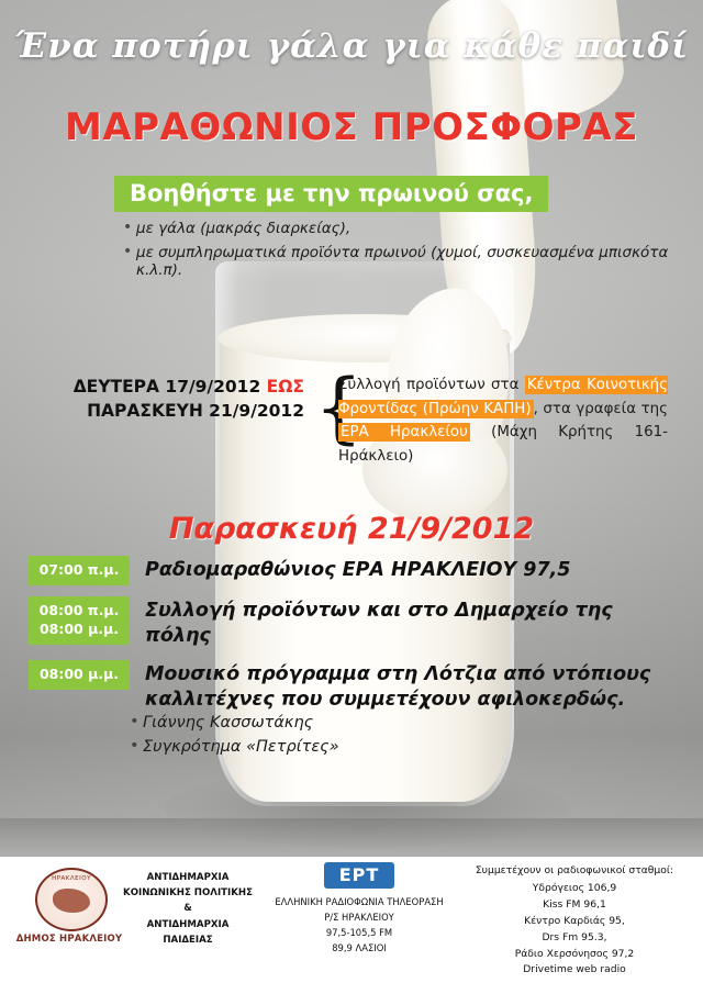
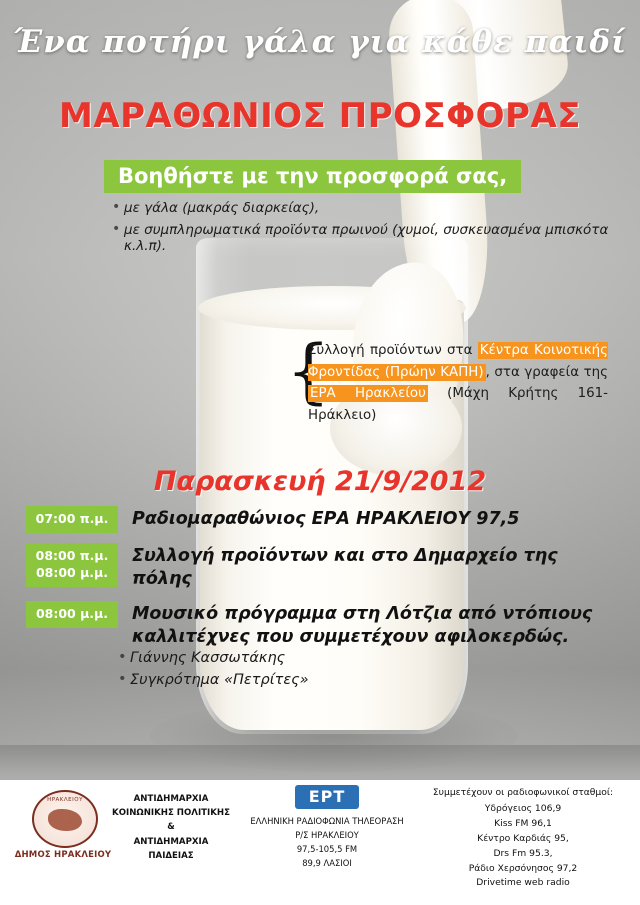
  Ένα ποτήρι γάλα για κάθε παιδί
  ΜΑΡΑΘΩΝΙΟΣ ΠΡΟΣΦΟΡΑΣ
- Βοηθήστε με την πρωινού σας,
+ Βοηθήστε με την προσφορά σας,
  με γάλα (μακράς διαρκείας),
  με συμπληρωματικά προϊόντα πρωινού (χυμοί, συσκευασμένα μπισκότα κ.λ.π).
- ΔΕΥΤΕΡΑ 17/9/2012 ΕΩΣ
- ΠΑΡΑΣΚΕΥΗ 21/9/2012
  Συλλογή προϊόντων στα Κέντρα Κοινοτικής Φροντίδας (Πρώην ΚΑΠΗ) , στα γραφεία της ΕΡΑ Ηρακλείου (Μάχη Κρήτης 161-Ηράκλειο)
  Παρασκευή 21/9/2012
  07:00 π.μ.
  Ραδιομαραθώνιος ΕΡΑ ΗΡΑΚΛΕΙΟΥ 97,5
  08:00 π.μ.
  08:00 μ.μ.
  Συλλογή προϊόντων και στο Δημαρχείο της πόλης
  08:00 μ.μ.
  Μουσικό πρόγραμμα στη Λότζια από ντόπιους
  καλλιτέχνες που συμμετέχουν αφιλοκερδώς.
  Γιάννης Κασσωτάκης
  Συγκρότημα «Πετρίτες»
  ΔΗΜΟΣ ΗΡΑΚΛΕΙΟΥ
  ΑΝΤΙΔΗΜΑΡΧΙΑ
  ΚΟΙΝΩΝΙΚΗΣ ΠΟΛΙΤΙΚΗΣ
  &
  ΑΝΤΙΔΗΜΑΡΧΙΑ
  ΠΑΙΔΕΙΑΣ
  ΕΡΤ
  ΕΛΛΗΝΙΚΗ ΡΑΔΙΟΦΩΝΙΑ ΤΗΛΕΟΡΑΣΗ
  Ρ/Σ ΗΡΑΚΛΕΙΟΥ
  97,5-105,5 FM
  89,9 ΛΑΣΙΟΙ
  Συμμετέχουν οι ραδιοφωνικοί σταθμοί:
  Υδρόγειος 106,9
  Kiss FM 96,1
  Κέντρο Καρδιάς 95,
  Drs Fm 95.3,
  Ράδιο Χερσόνησος 97,2
  Drivetime web radio
